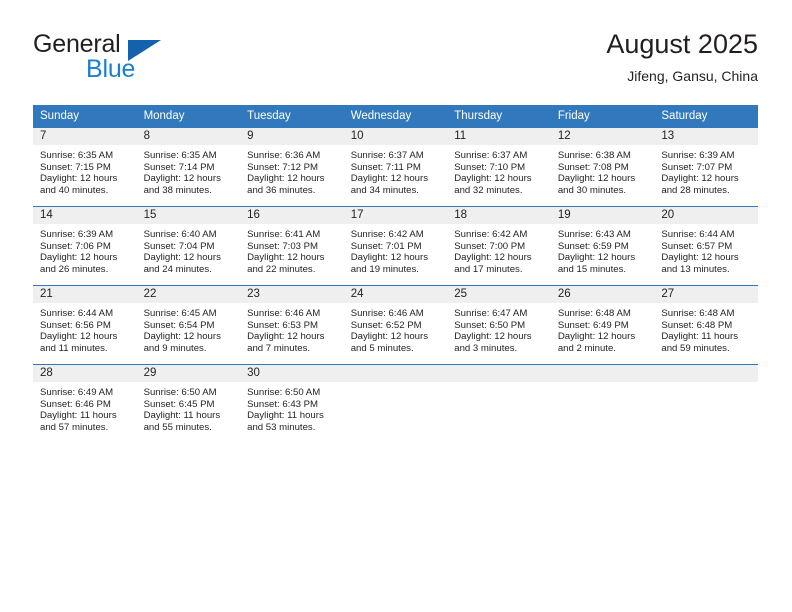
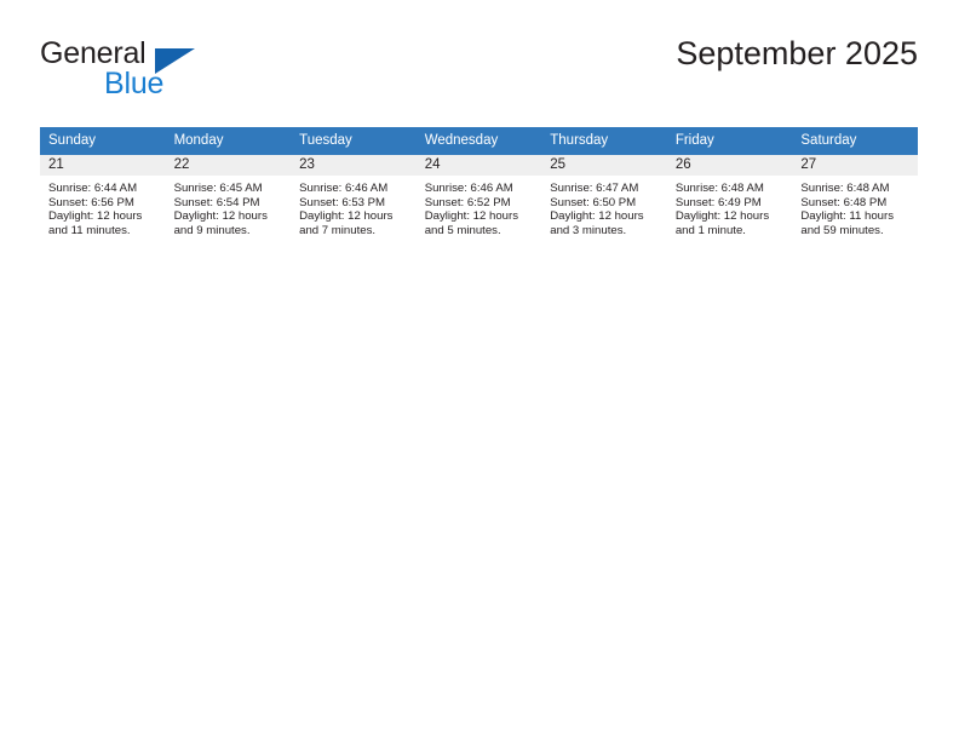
  General
  Blue
- August 2025
+ September 2025
- Jifeng, Gansu, China
  Sunday	Monday	Tuesday	Wednesday	Thursday	Friday	Saturday
- 7Sunrise: 6:35 AMSunset: 7:15 PMDaylight: 12 hoursand 40 minutes.	8Sunrise: 6:35 AMSunset: 7:14 PMDaylight: 12 hoursand 38 minutes.	9Sunrise: 6:36 AMSunset: 7:12 PMDaylight: 12 hoursand 36 minutes.	10Sunrise: 6:37 AMSunset: 7:11 PMDaylight: 12 hoursand 34 minutes.	11Sunrise: 6:37 AMSunset: 7:10 PMDaylight: 12 hoursand 32 minutes.	12Sunrise: 6:38 AMSunset: 7:08 PMDaylight: 12 hoursand 30 minutes.	13Sunrise: 6:39 AMSunset: 7:07 PMDaylight: 12 hoursand 28 minutes.
- 14Sunrise: 6:39 AMSunset: 7:06 PMDaylight: 12 hoursand 26 minutes.	15Sunrise: 6:40 AMSunset: 7:04 PMDaylight: 12 hoursand 24 minutes.	16Sunrise: 6:41 AMSunset: 7:03 PMDaylight: 12 hoursand 22 minutes.	17Sunrise: 6:42 AMSunset: 7:01 PMDaylight: 12 hoursand 19 minutes.	18Sunrise: 6:42 AMSunset: 7:00 PMDaylight: 12 hoursand 17 minutes.	19Sunrise: 6:43 AMSunset: 6:59 PMDaylight: 12 hoursand 15 minutes.	20Sunrise: 6:44 AMSunset: 6:57 PMDaylight: 12 hoursand 13 minutes.
- 21Sunrise: 6:44 AMSunset: 6:56 PMDaylight: 12 hoursand 11 minutes.	22Sunrise: 6:45 AMSunset: 6:54 PMDaylight: 12 hoursand 9 minutes.	23Sunrise: 6:46 AMSunset: 6:53 PMDaylight: 12 hoursand 7 minutes.	24Sunrise: 6:46 AMSunset: 6:52 PMDaylight: 12 hoursand 5 minutes.	25Sunrise: 6:47 AMSunset: 6:50 PMDaylight: 12 hoursand 3 minutes.	26Sunrise: 6:48 AMSunset: 6:49 PMDaylight: 12 hoursand 2 minute.	27Sunrise: 6:48 AMSunset: 6:48 PMDaylight: 11 hoursand 59 minutes.
+ 21Sunrise: 6:44 AMSunset: 6:56 PMDaylight: 12 hoursand 11 minutes.	22Sunrise: 6:45 AMSunset: 6:54 PMDaylight: 12 hoursand 9 minutes.	23Sunrise: 6:46 AMSunset: 6:53 PMDaylight: 12 hoursand 7 minutes.	24Sunrise: 6:46 AMSunset: 6:52 PMDaylight: 12 hoursand 5 minutes.	25Sunrise: 6:47 AMSunset: 6:50 PMDaylight: 12 hoursand 3 minutes.	26Sunrise: 6:48 AMSunset: 6:49 PMDaylight: 12 hoursand 1 minute.	27Sunrise: 6:48 AMSunset: 6:48 PMDaylight: 11 hoursand 59 minutes.
- 28Sunrise: 6:49 AMSunset: 6:46 PMDaylight: 11 hoursand 57 minutes.	29Sunrise: 6:50 AMSunset: 6:45 PMDaylight: 11 hoursand 55 minutes.	30Sunrise: 6:50 AMSunset: 6:43 PMDaylight: 11 hoursand 53 minutes.
